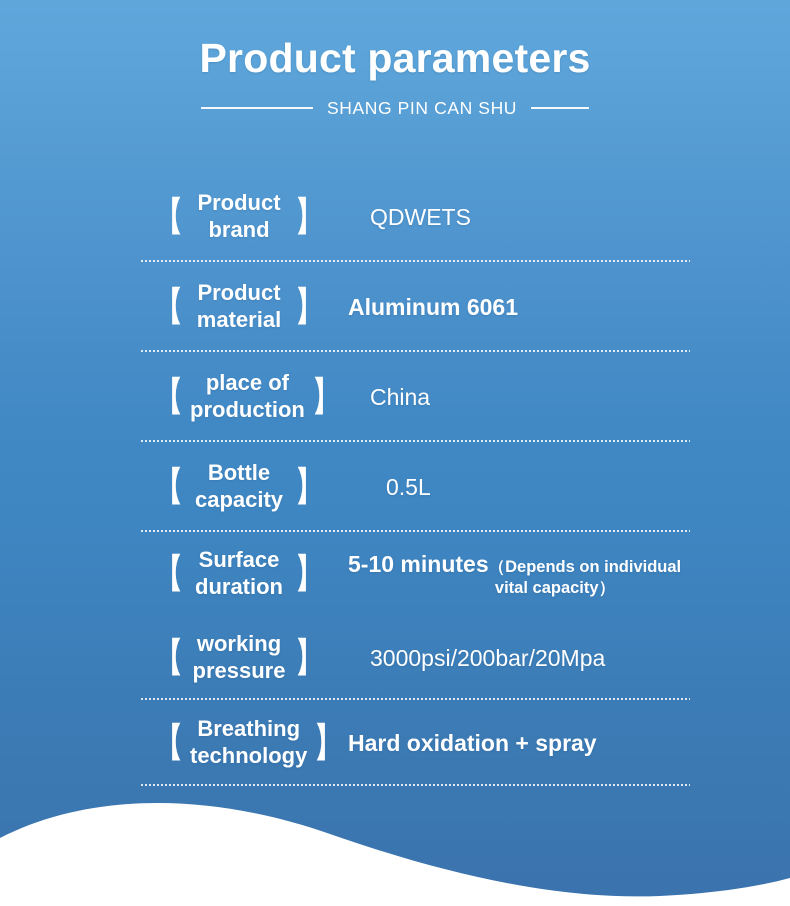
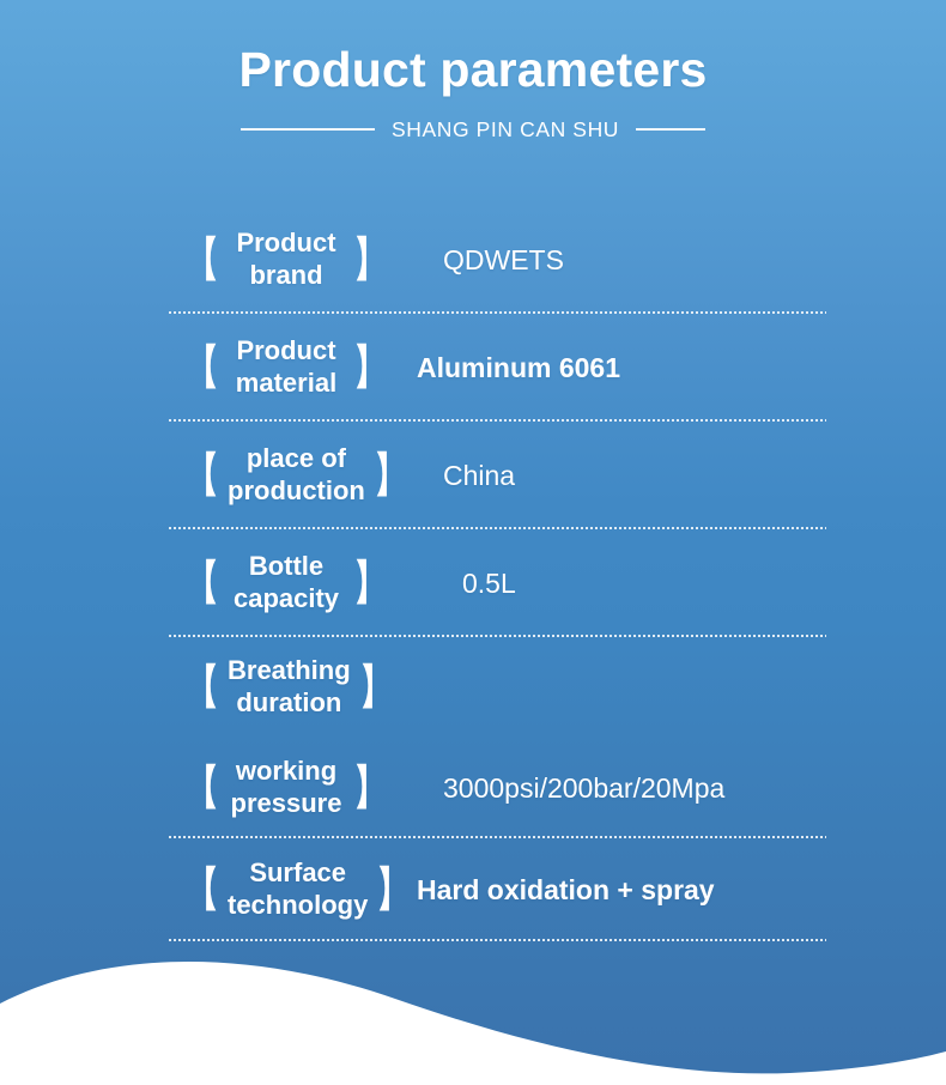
  Product parameters
  SHANG PIN CAN SHU
  【
  Product
  brand
  】
  QDWETS
  【
  Product
  material
  】
  Aluminum 6061
  【
  place of
  production
  】
  China
  【
  Bottle
  capacity
  】
  0.5L
  【
- Surface
+ Breathing
  duration
  】
- 5-10 minutes（Depends on individual
- vital capacity）
  【
  working
  pressure
  】
  3000psi/200bar/20Mpa
  【
- Breathing
+ Surface
  technology
  】
  Hard oxidation + spray
